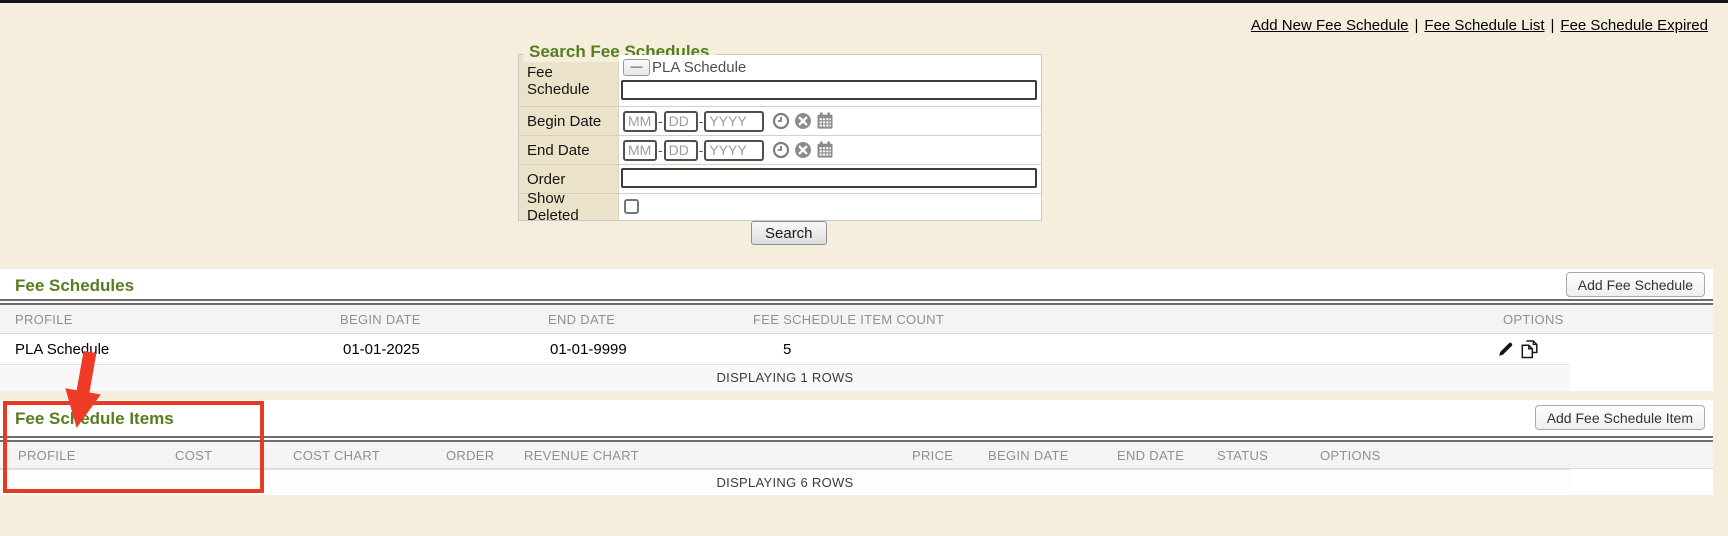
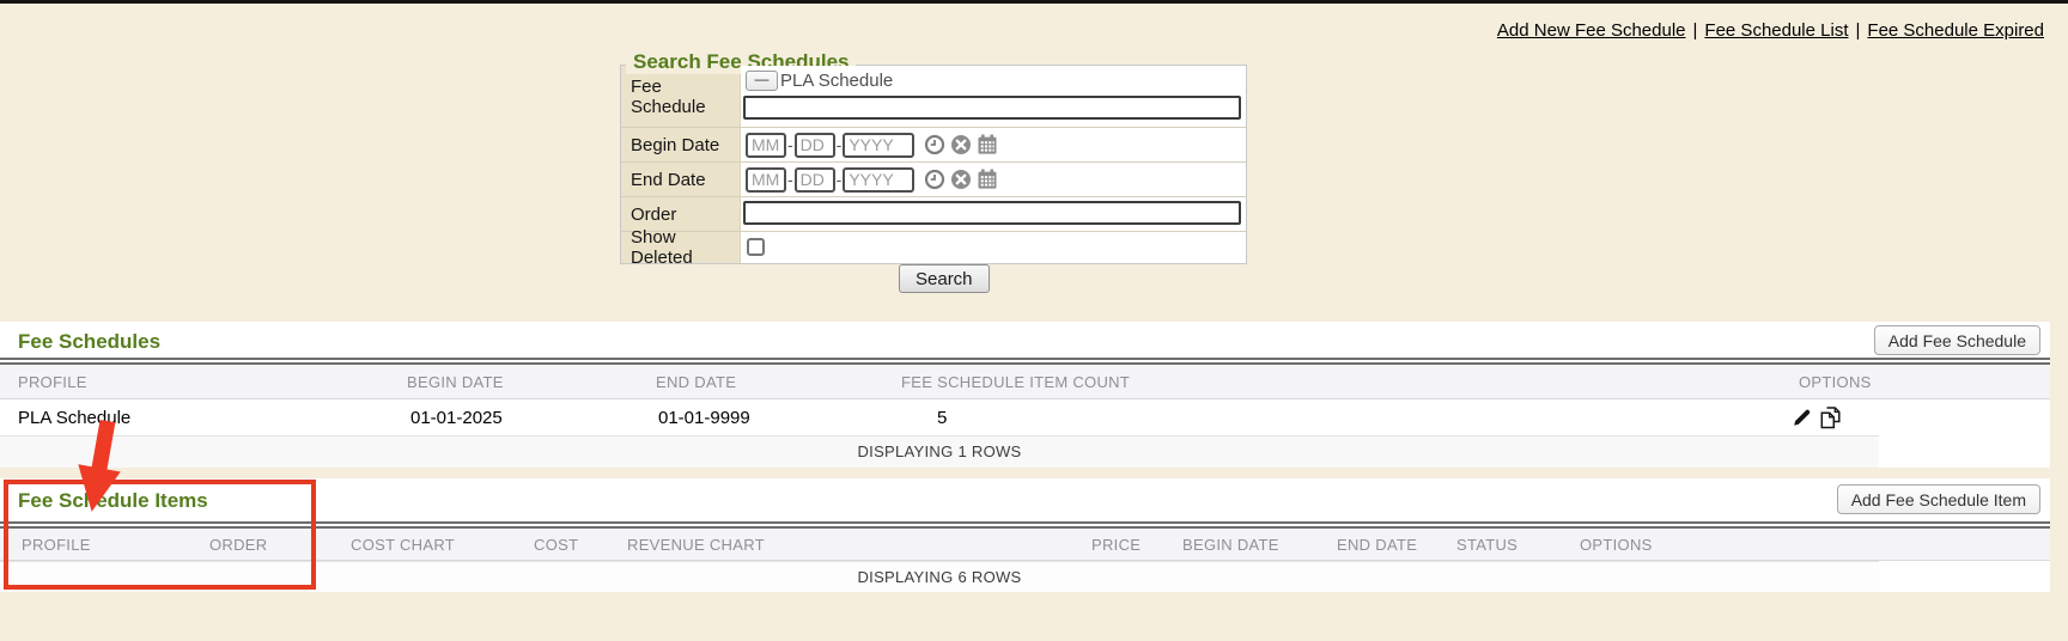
  Add New Fee Schedule | Fee Schedule List | Fee Schedule Expired
  Search Fee Schedules
  Fee Schedule
  —
  PLA Schedule
  Begin Date
  MM
  -
  DD
  -
  YYYY
  End Date
  MM
  -
  DD
  -
  YYYY
  Order
  Show Deleted
  Search
  Fee Schedules
  Add Fee Schedule
  PROFILE
  BEGIN DATE
  END DATE
  FEE SCHEDULE ITEM COUNT
  OPTIONS
  PLA Schedule
  01-01-2025
  01-01-9999
  5
  DISPLAYING 1 ROWS
  Fee Scedule Items
  Add Fee Schedule Item
  PROFILE
- COST
+ ORDER
  COST CHART
- ORDER
+ COST
  REVENUE CHART
  PRICE
  BEGIN DATE
  END DATE
  STATUS
  OPTIONS
  DISPLAYING 6 ROWS
